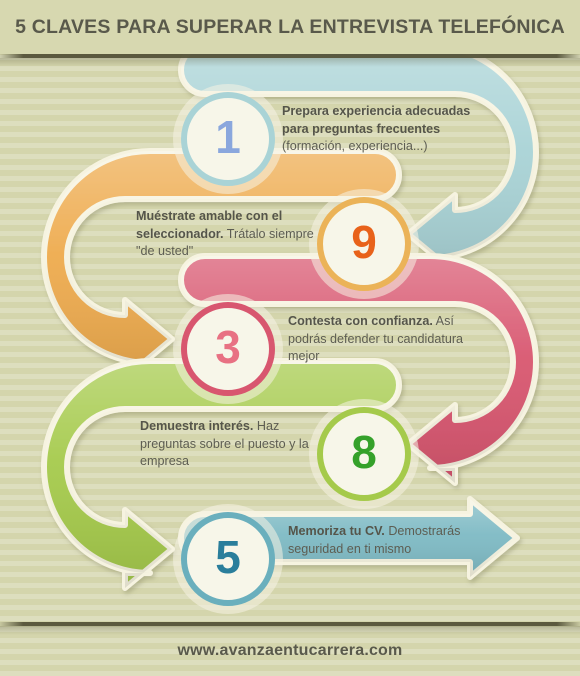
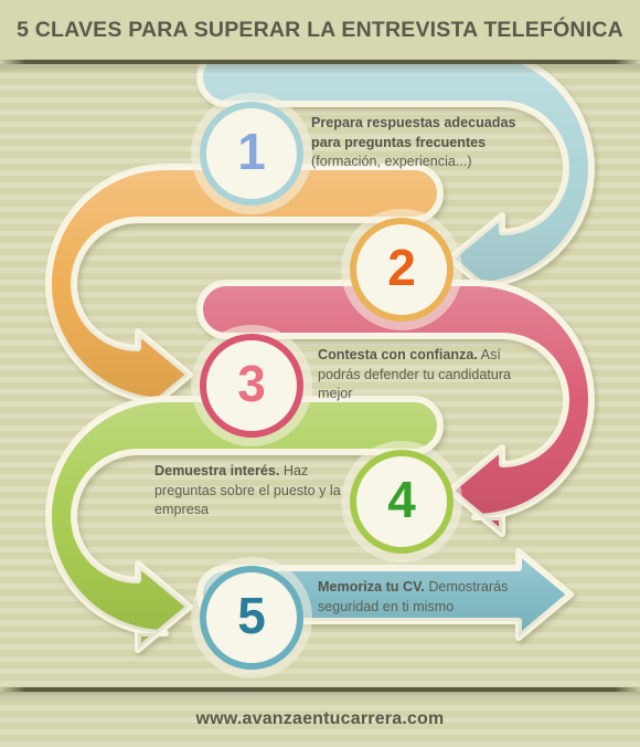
  1
- 9
+ 2
  3
- 8
+ 4
  5
- Prepara experiencia adecuadas para preguntas frecuentes (formación, experiencia...)
+ Prepara respuestas adecuadas para preguntas frecuentes (formación, experiencia...)
- Muéstrate amable con el seleccionador. Trátalo siempre "de usted"
  Contesta con confianza. Así podrás defender tu candidatura mejor
  Demuestra interés. Haz preguntas sobre el puesto y la empresa
  Memoriza tu CV. Demostrarás seguridad en ti mismo
  5 CLAVES PARA SUPERAR LA ENTREVISTA TELEFÓNICA
  www.avanzaentucarrera.com
